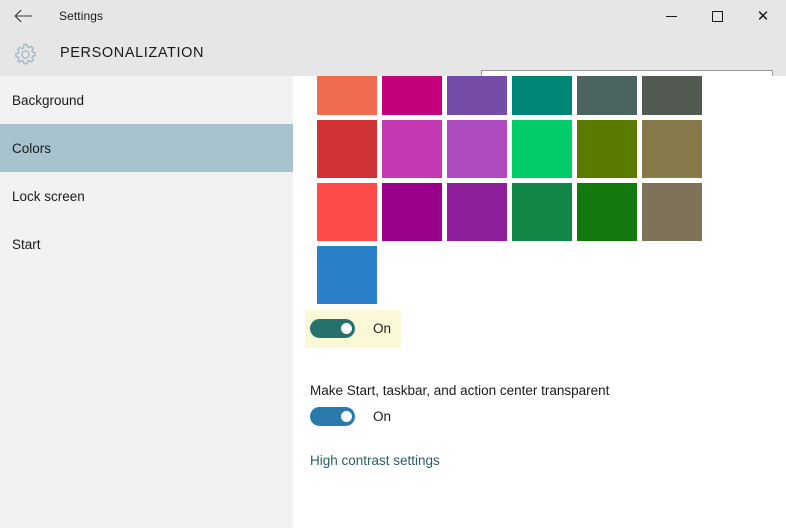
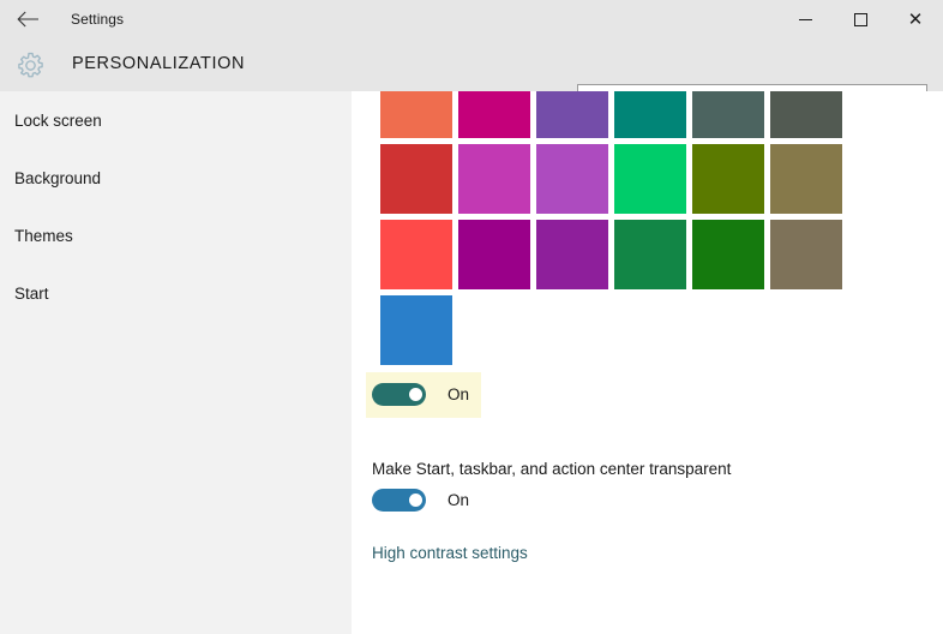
  Settings
  ✕
  PERSONALIZATION
- Background
+ Lock screen
- Colors
- Lock screen
+ Background
+ Themes
  Start
  On
  Make Start, taskbar, and action center transparent
  On
  High contrast settings
